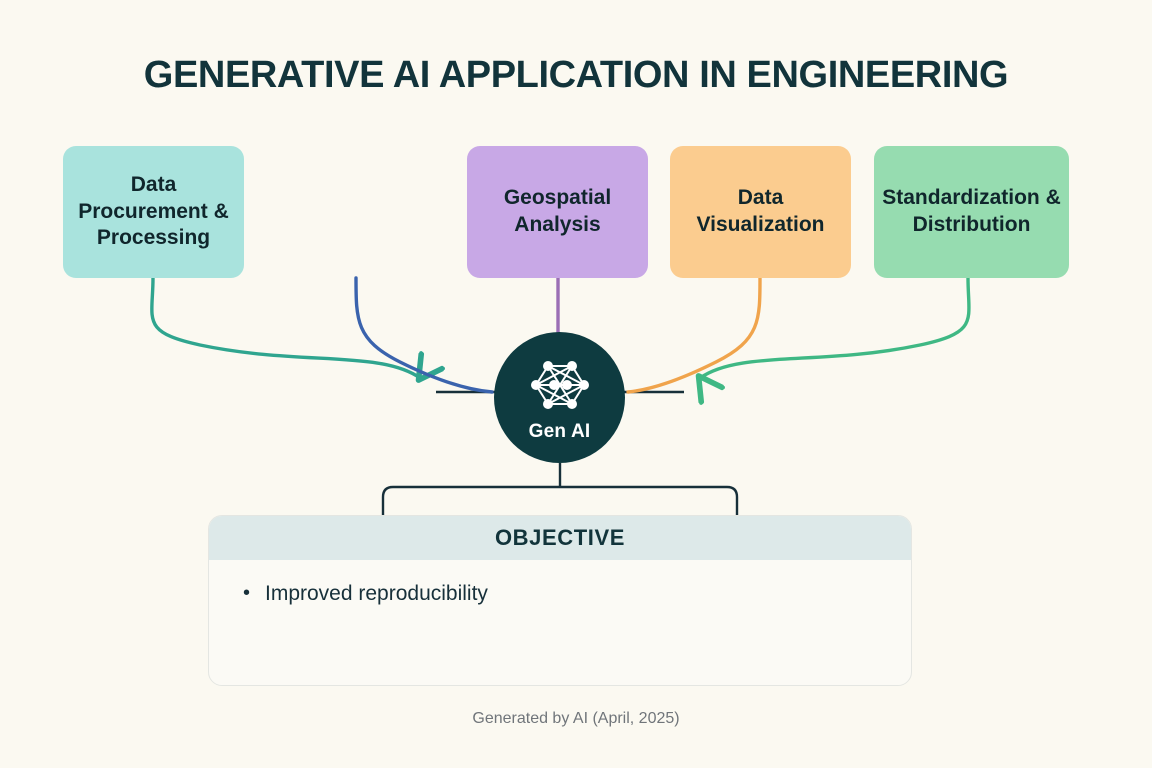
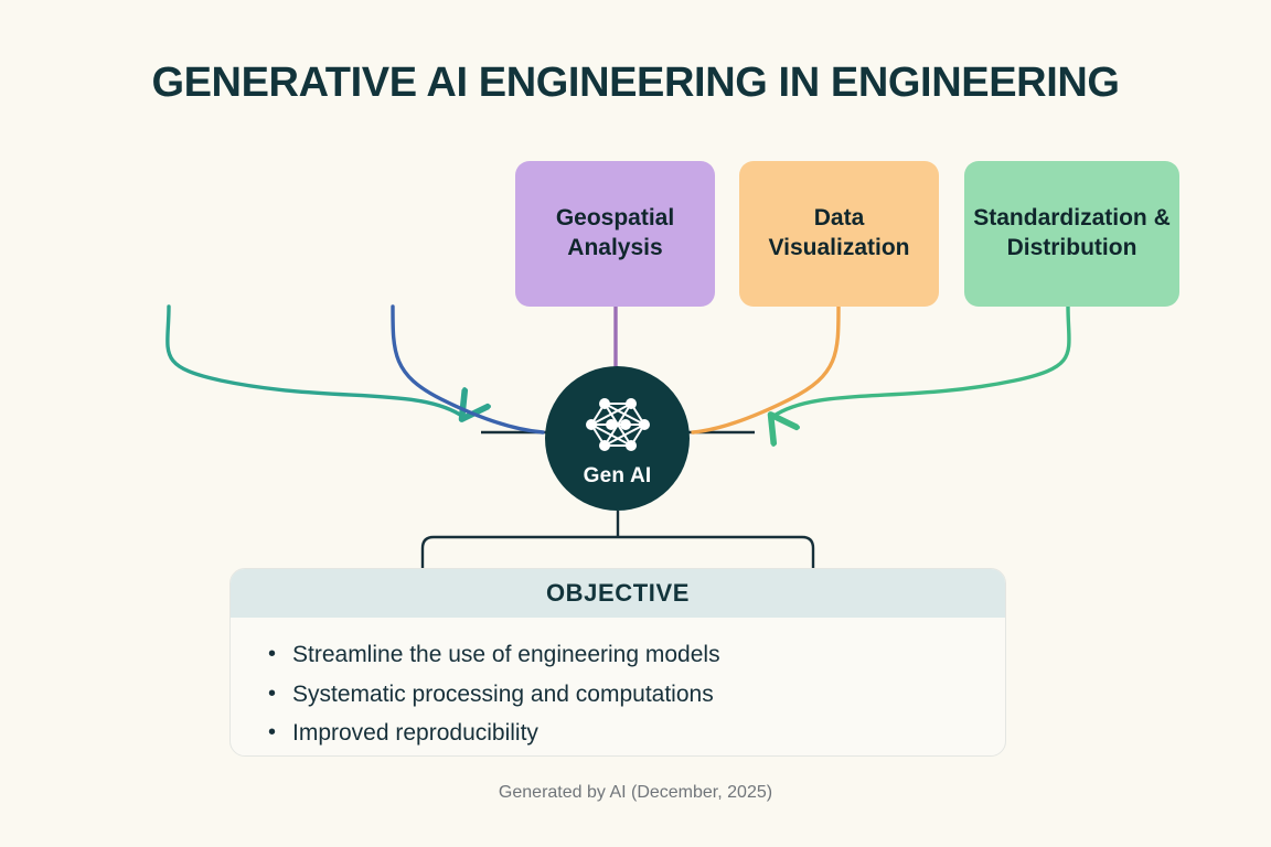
- GENERATIVE AI APPLICATION IN ENGINEERING
+ GENERATIVE AI ENGINEERING IN ENGINEERING
- Data Procurement & Processing
  Geospatial Analysis
  Data Visualization
  Standardization & Distribution
  Gen AI
  OBJECTIVE
+ Streamline the use of engineering models
+ Systematic processing and computations
  Improved reproducibility
- Generated by AI (April, 2025)
+ Generated by AI (December, 2025)
